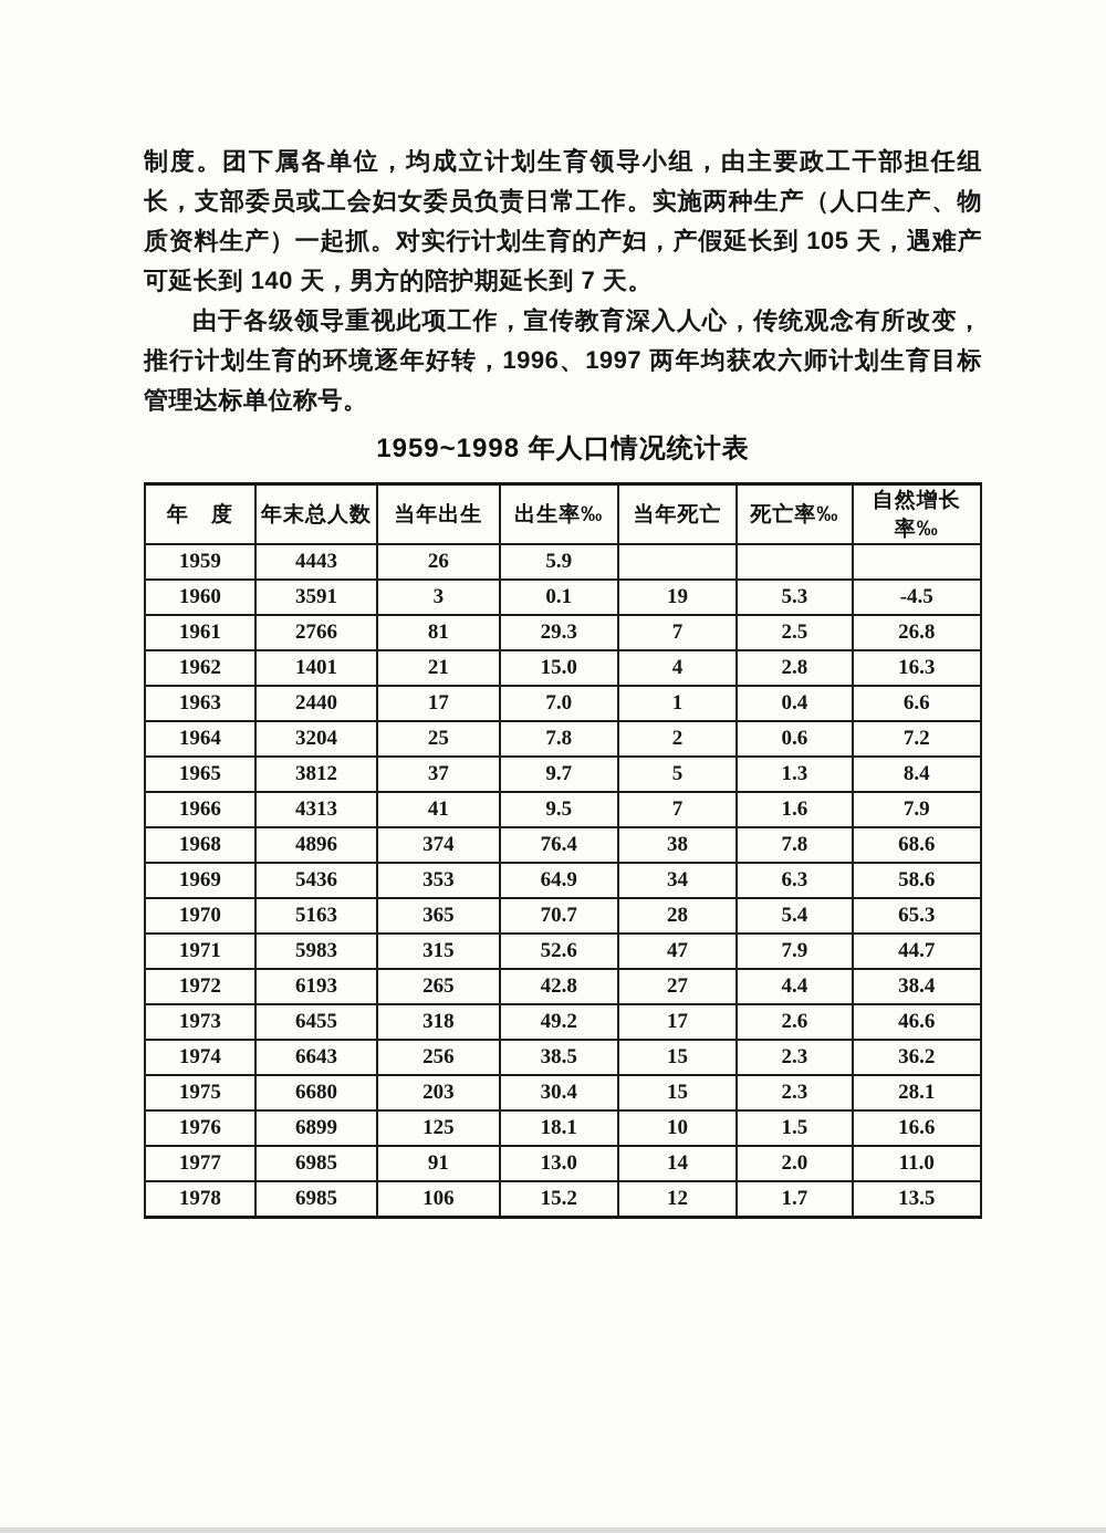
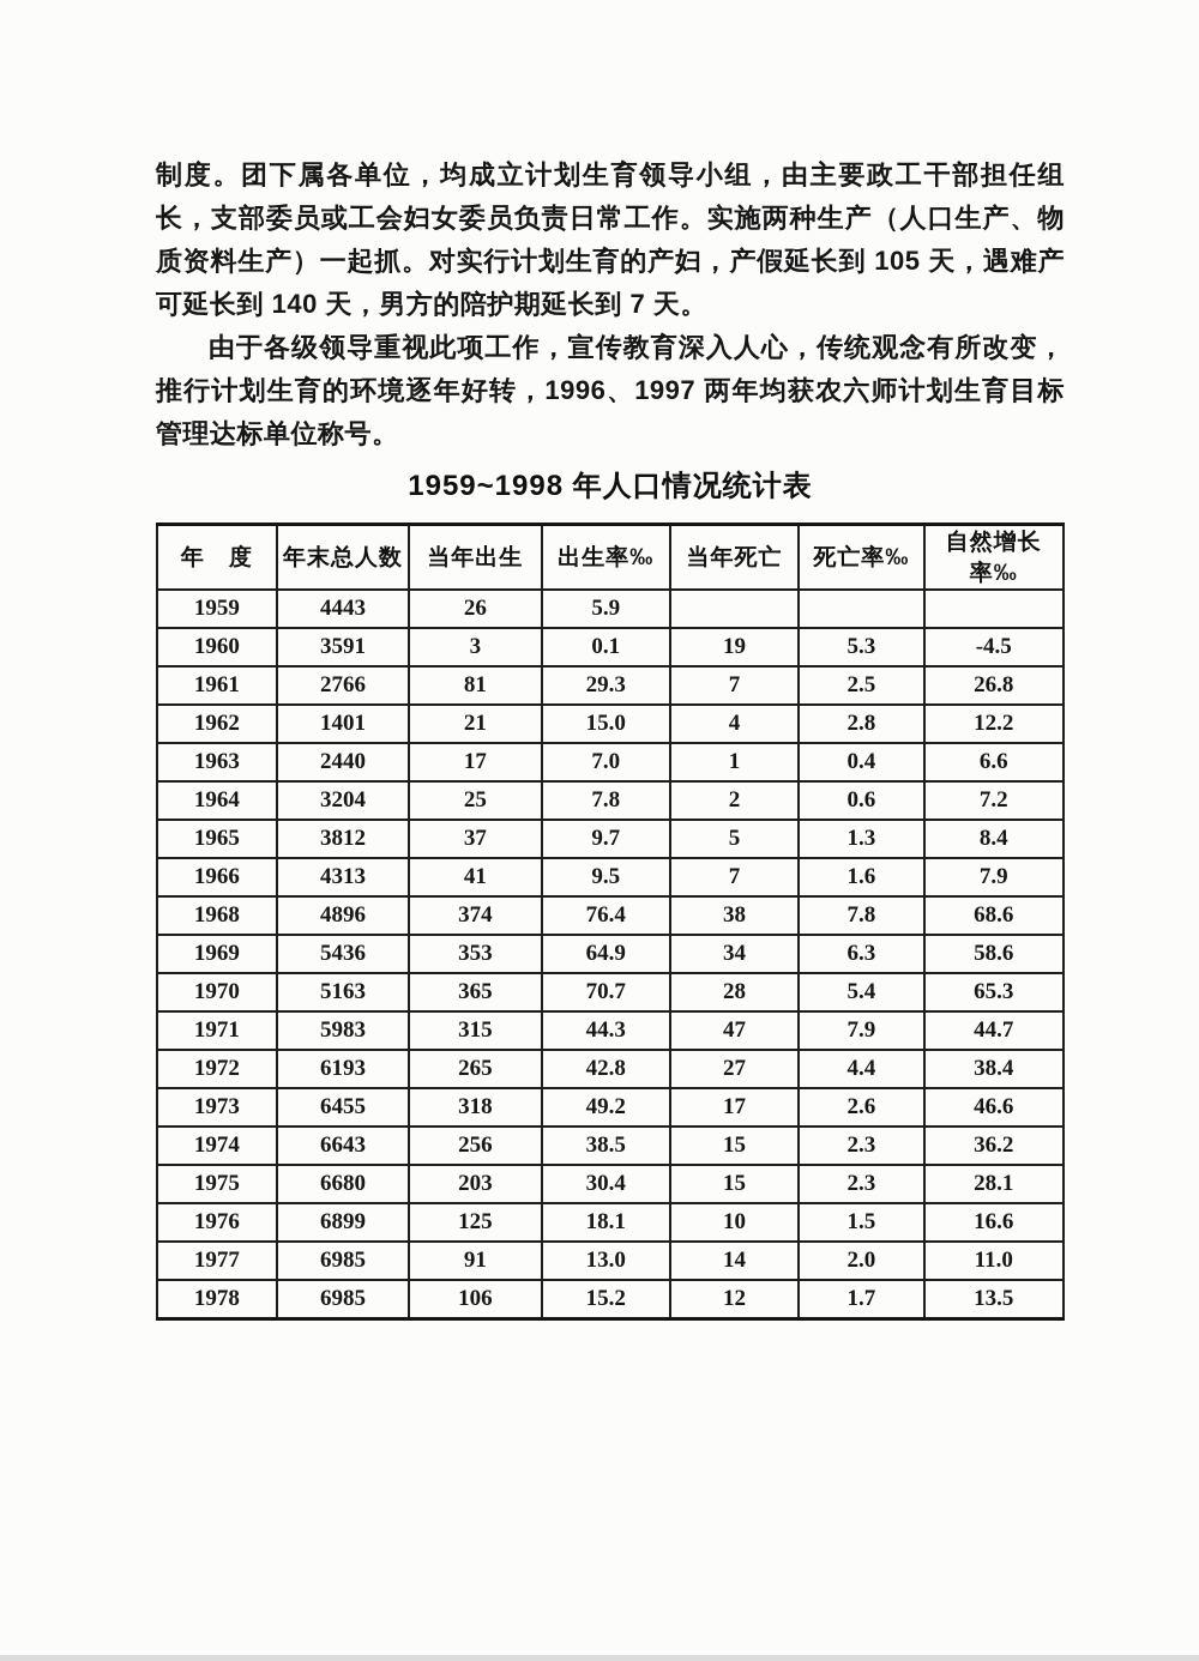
  制度。团下属各单位，均成立计划生育领导小组，由主要政工干部担任组长，支部委员或工会妇女委员负责日常工作。实施两种生产（人口生产、物质资料生产）一起抓。对实行计划生育的产妇，产假延长到 105 天，遇难产可延长到 140 天，男方的陪护期延长到 7 天。
  由于各级领导重视此项工作，宣传教育深入人心，传统观念有所改变，推行计划生育的环境逐年好转，1996、1997 两年均获农六师计划生育目标管理达标单位称号。
  1959~1998 年人口情况统计表
  年 度	年末总人数	当年出生	出生率‰	当年死亡	死亡率‰	自然增长率‰
  1959	4443	26	5.9
  1960	3591	3	0.1	19	5.3	-4.5
  1961	2766	81	29.3	7	2.5	26.8
- 1962	1401	21	15.0	4	2.8	16.3
+ 1962	1401	21	15.0	4	2.8	12.2
  1963	2440	17	7.0	1	0.4	6.6
  1964	3204	25	7.8	2	0.6	7.2
  1965	3812	37	9.7	5	1.3	8.4
  1966	4313	41	9.5	7	1.6	7.9
  1968	4896	374	76.4	38	7.8	68.6
  1969	5436	353	64.9	34	6.3	58.6
  1970	5163	365	70.7	28	5.4	65.3
- 1971	5983	315	52.6	47	7.9	44.7
+ 1971	5983	315	44.3	47	7.9	44.7
  1972	6193	265	42.8	27	4.4	38.4
  1973	6455	318	49.2	17	2.6	46.6
  1974	6643	256	38.5	15	2.3	36.2
  1975	6680	203	30.4	15	2.3	28.1
  1976	6899	125	18.1	10	1.5	16.6
  1977	6985	91	13.0	14	2.0	11.0
  1978	6985	106	15.2	12	1.7	13.5
